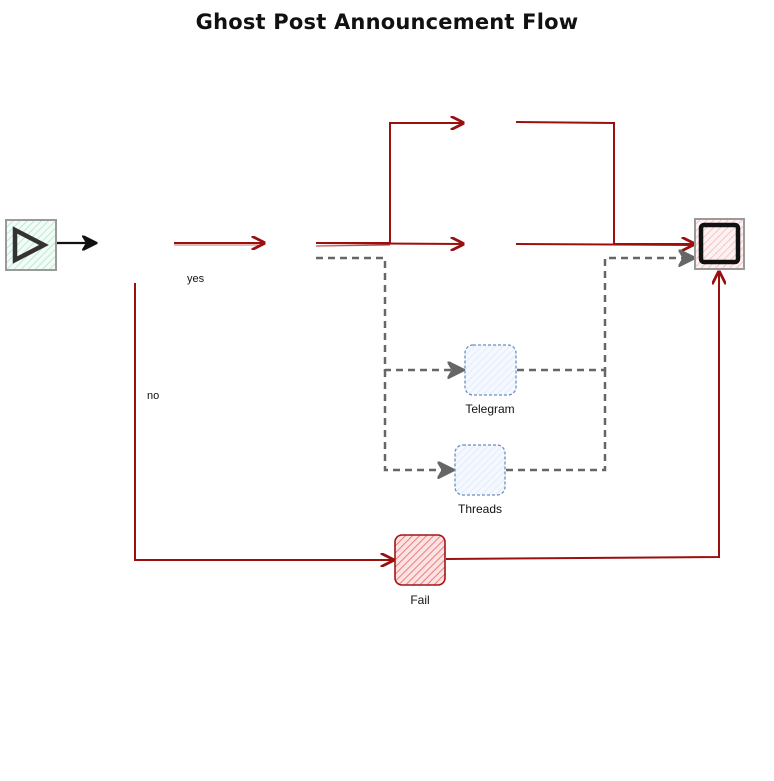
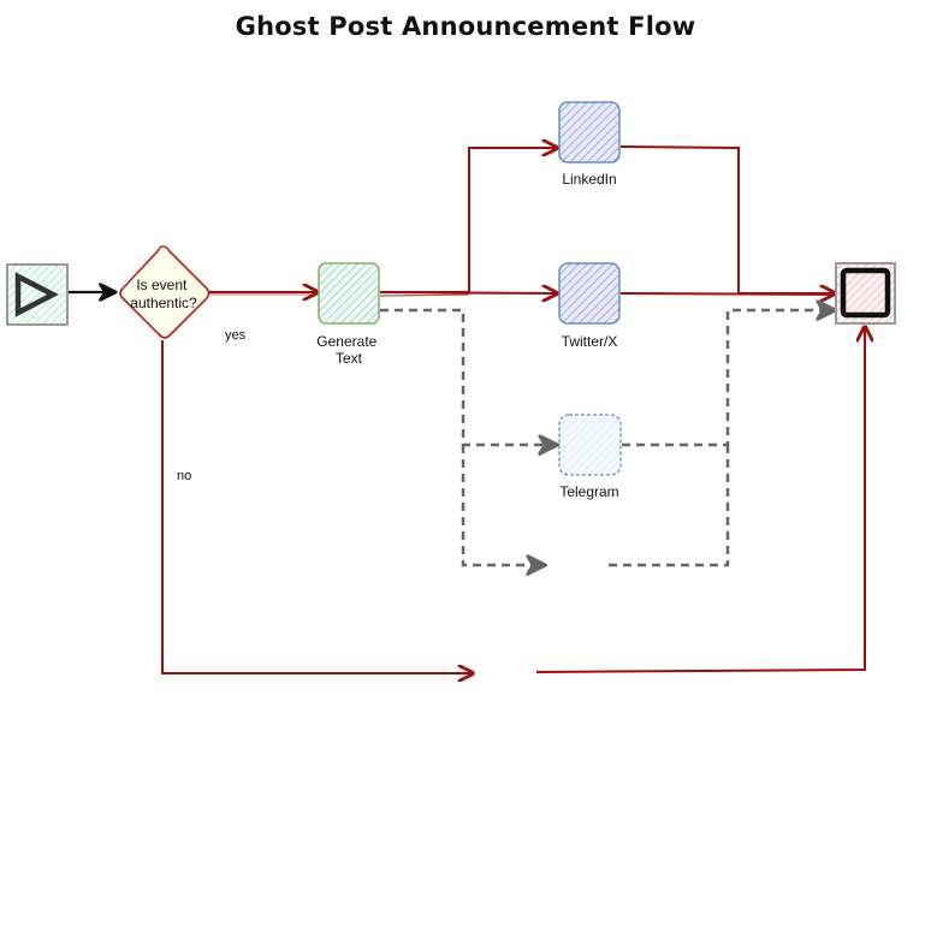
  Ghost Post Announcement Flow
  yes
  no
+ Is event authentic?
+ Generate Text
+ LinkedIn
+ Twitter/X
  Telegram
- Threads
- Fail
